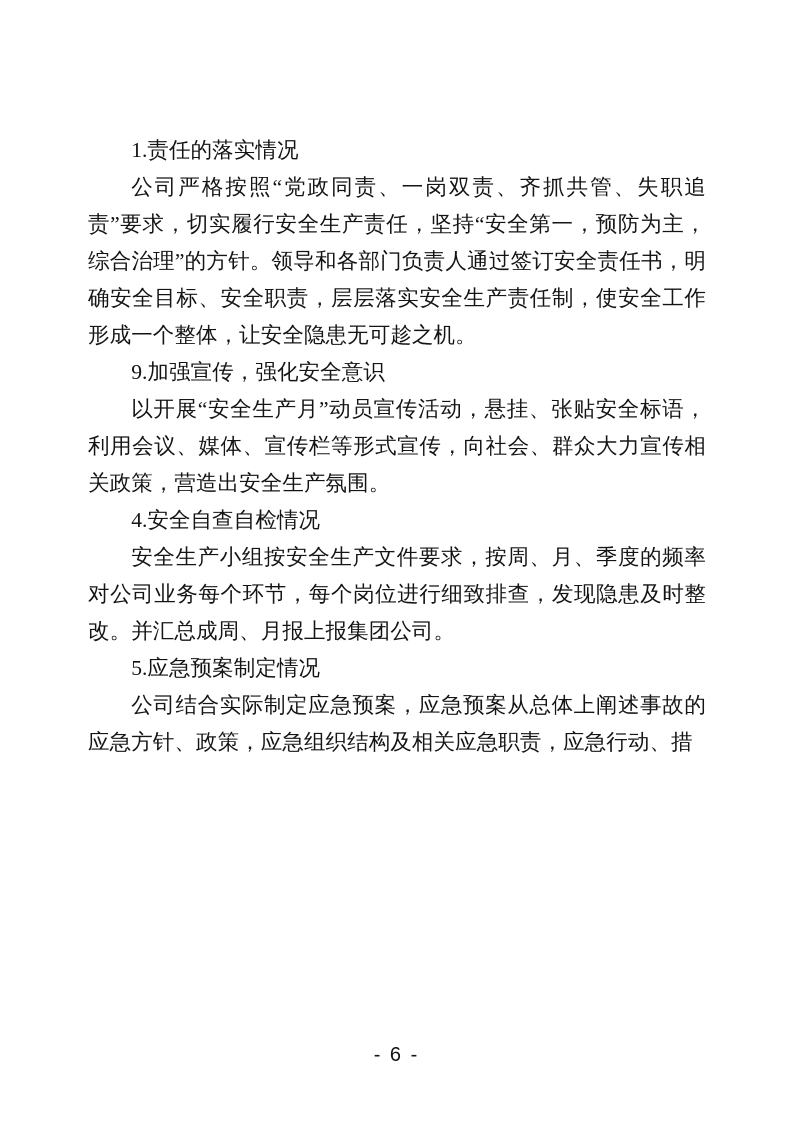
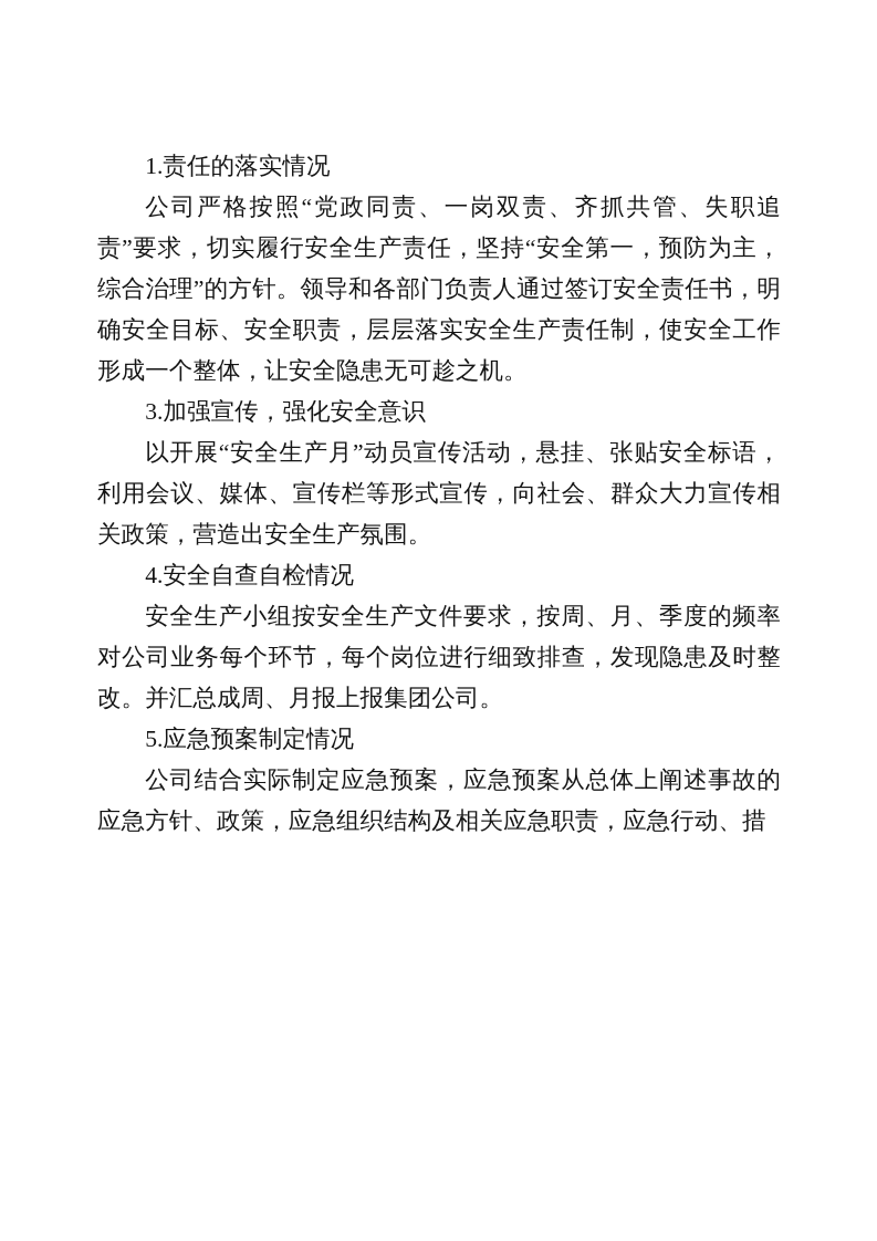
  1.责任的落实情况
  公司严格按照“党政同责、一岗双责、齐抓共管、失职追责”要求，切实履行安全生产责任，坚持“安全第一，预防为主，综合治理”的方针。领导和各部门负责人通过签订安全责任书，明确安全目标、安全职责，层层落实安全生产责任制，使安全工作形成一个整体，让安全隐患无可趁之机。
- 9.加强宣传，强化安全意识
+ 3.加强宣传，强化安全意识
  以开展“安全生产月”动员宣传活动，悬挂、张贴安全标语，利用会议、媒体、宣传栏等形式宣传，向社会、群众大力宣传相关政策，营造出安全生产氛围。
  4.安全自查自检情况
  安全生产小组按安全生产文件要求，按周、月、季度的频率对公司业务每个环节，每个岗位进行细致排查，发现隐患及时整改。并汇总成周、月报上报集团公司。
  5.应急预案制定情况
  公司结合实际制定应急预案，应急预案从总体上阐述事故的应急方针、政策，应急组织结构及相关应急职责，应急行动、措
- - 6 -
